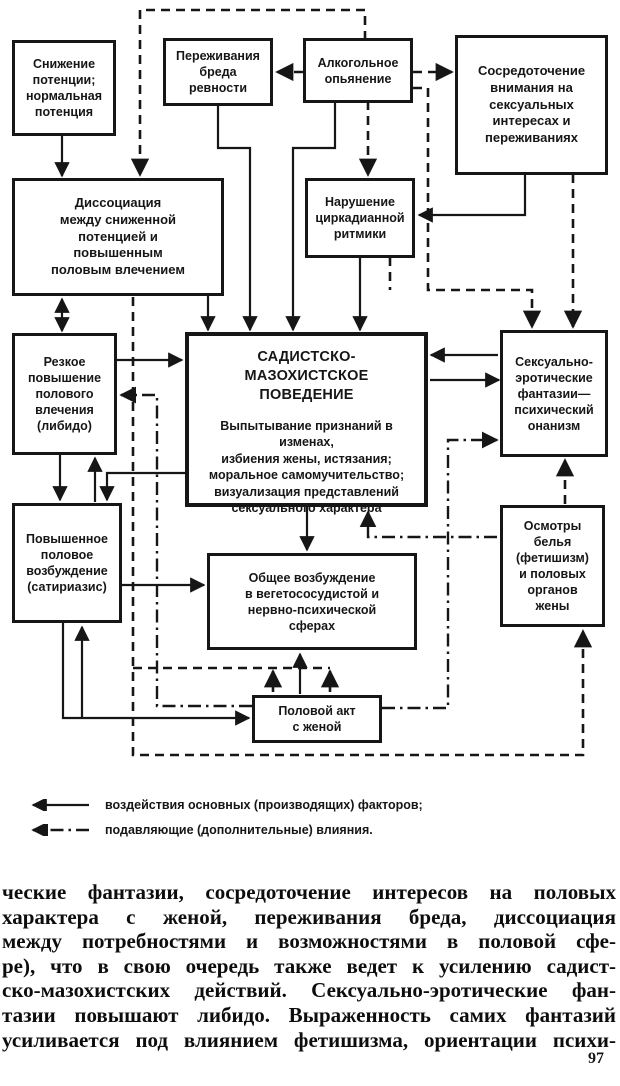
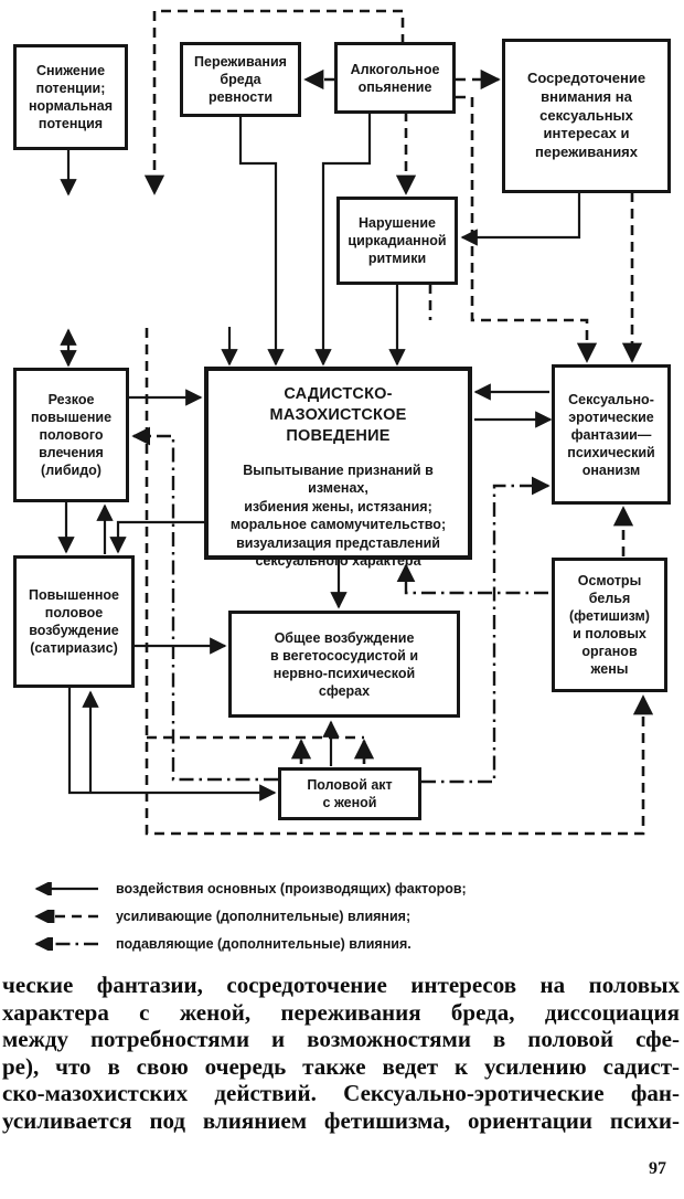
  Снижение потенции; нормальная потенция
  Переживания бреда ревности
  Алкогольное опьянение
  Сосредоточение внимания на сексуальных интересах и переживаниях
- Диссоциация
- между сниженной
- потенцией и
- повышенным
- половым влечением
  Нарушение циркадианной ритмики
  САДИСТСКО-
  МАЗОХИСТСКОЕ ПОВЕДЕНИЕ
  Выпытывание признаний в изменах,
  избиения жены, истязания;
  моральное самомучительство;
  визуализация представлений
  сексуального характера
  Резкое повышение полового влечения (либидо)
  Сексуально-
  эротические
  фантазии—
  психический
  онанизм
  Повышенное половое возбуждение (сатириазис)
  Осмотры
  белья
  (фетишизм)
  и половых
  органов
  жены
  Общее возбуждение
  в вегетососудистой и
  нервно-психической
  сферах
  Половой акт
  с женой
  воздействия основных (производящих) факторов;
+ усиливающие (дополнительные) влияния;
  подавляющие (дополнительные) влияния.
  ческие фантазии, сосредоточение интересов на половых
  характера с женой, переживания бреда, диссоциация
  между потребностями и возможностями в половой сфе-
  ре), что в свою очередь также ведет к усилению садист-
  ско-мазохистских действий. Сексуально-эротические фан-
- тазии повышают либидо. Выраженность самих фантазий
  усиливается под влиянием фетишизма, ориентации психи-
  97
